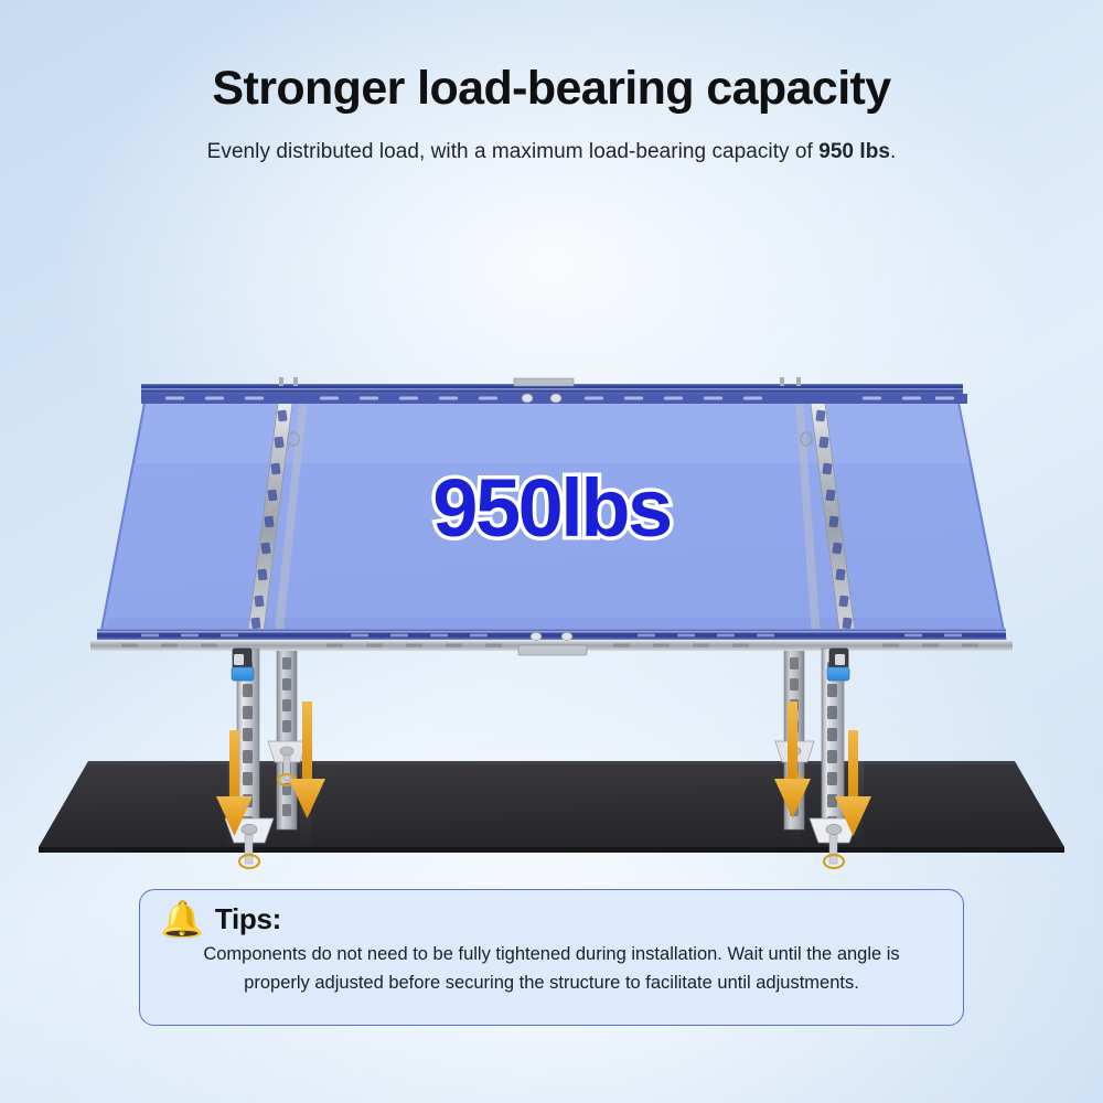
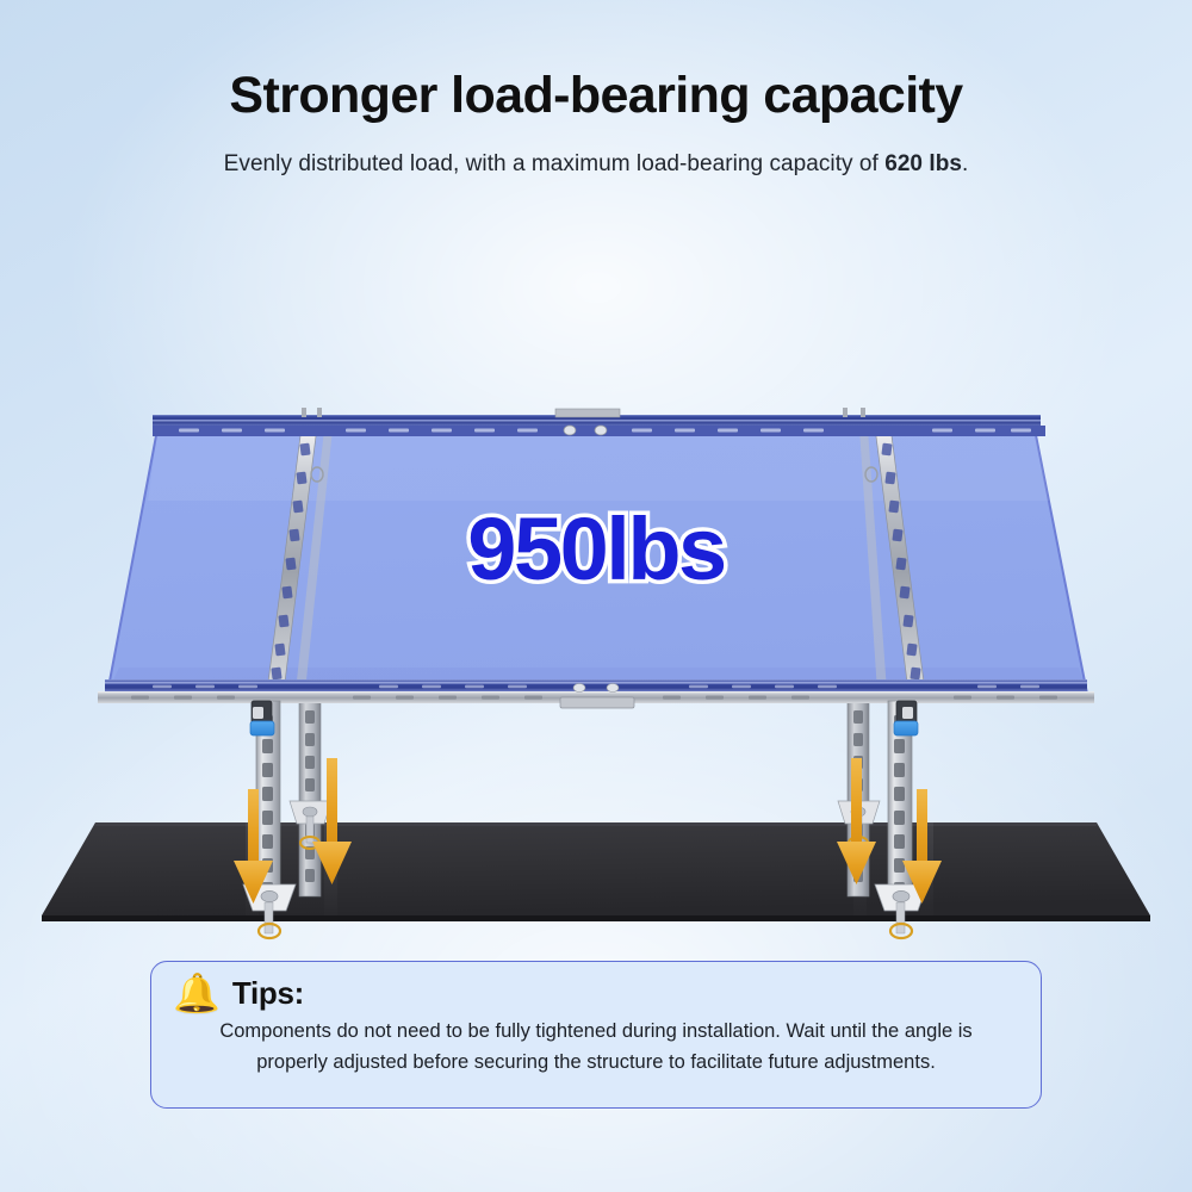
  Stronger load-bearing capacity
- Evenly distributed load, with a maximum load-bearing capacity of 950 lbs.
+ Evenly distributed load, with a maximum load-bearing capacity of 620 lbs.
  950lbs
  🔔
  Tips:
- Components do not need to be fully tightened during installation. Wait until the angle is properly adjusted before securing the structure to facilitate until adjustments.
+ Components do not need to be fully tightened during installation. Wait until the angle is properly adjusted before securing the structure to facilitate future adjustments.
